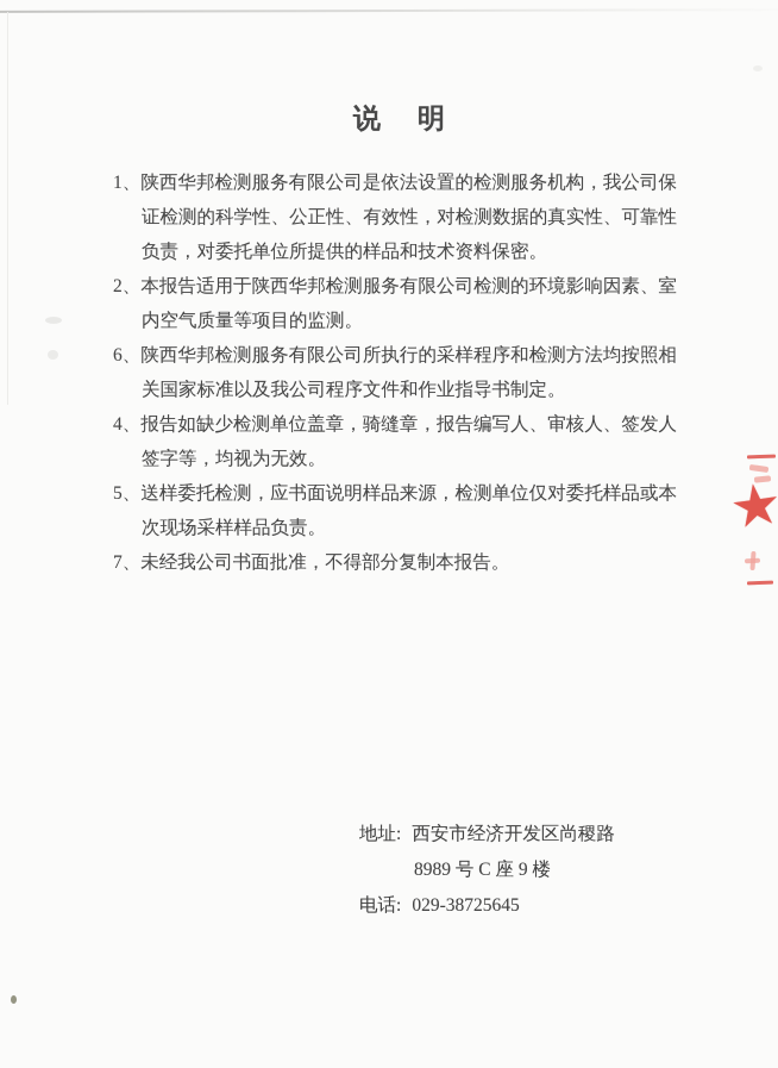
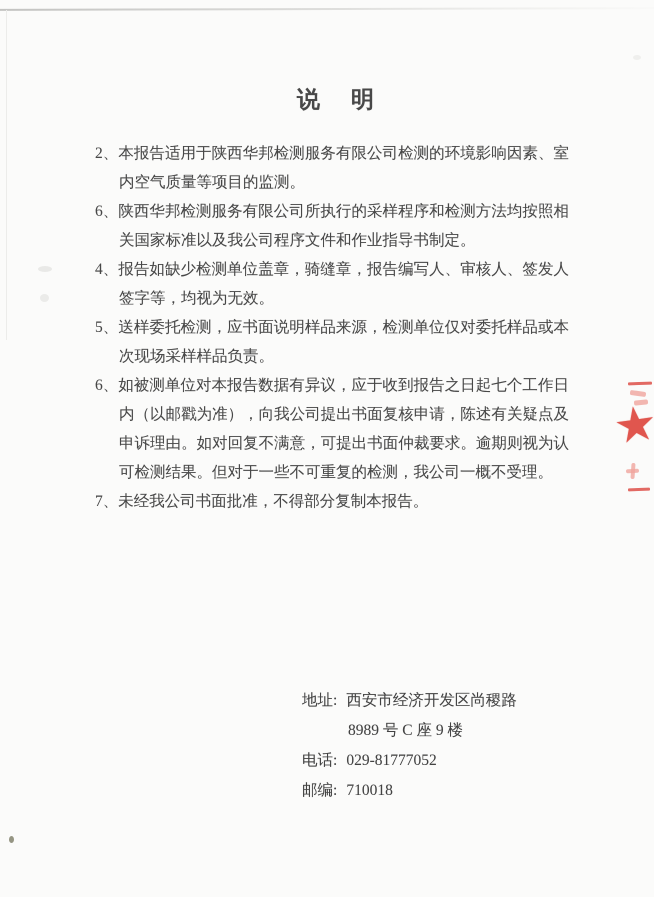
  说 明
- 1、陕西华邦检测服务有限公司是依法设置的检测服务机构，我公司保证检测的科学性、公正性、有效性，对检测数据的真实性、可靠性负责，对委托单位所提供的样品和技术资料保密。
  2、本报告适用于陕西华邦检测服务有限公司检测的环境影响因素、室内空气质量等项目的监测。
  6、陕西华邦检测服务有限公司所执行的采样程序和检测方法均按照相关国家标准以及我公司程序文件和作业指导书制定。
  4、报告如缺少检测单位盖章，骑缝章，报告编写人、审核人、签发人签字等，均视为无效。
  5、送样委托检测，应书面说明样品来源，检测单位仅对委托样品或本次现场采样样品负责。
+ 6、如被测单位对本报告数据有异议，应于收到报告之日起七个工作日内（以邮戳为准），向我公司提出书面复核申请，陈述有关疑点及申诉理由。如对回复不满意，可提出书面仲裁要求。逾期则视为认可检测结果。但对于一些不可重复的检测，我公司一概不受理。
  7、未经我公司书面批准，不得部分复制本报告。
  地址:
  西安市经济开发区尚稷路
  8989 号 C 座 9 楼
  电话:
- 029-38725645
+ 029-81777052
+ 邮编:
+ 710018
